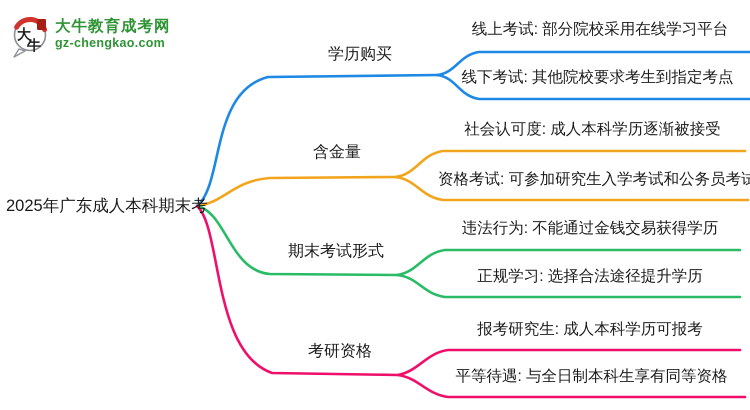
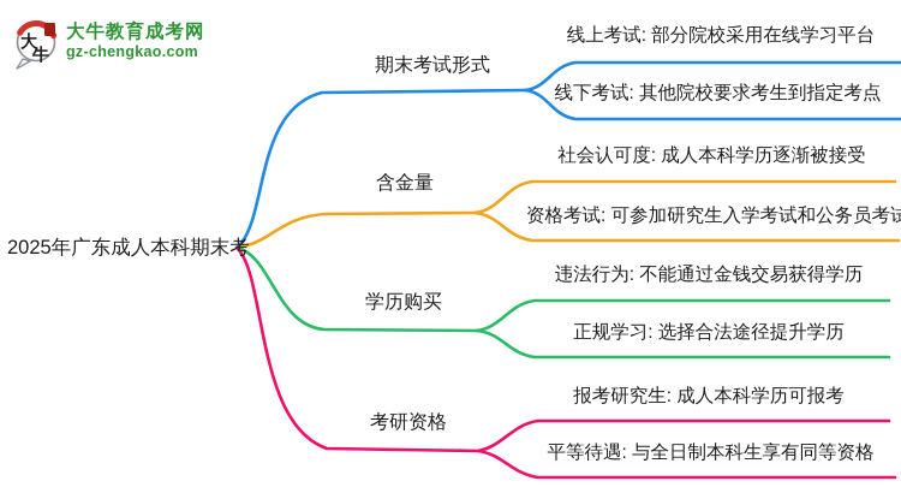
  大
  牛
  大牛教育成考网
  gz-chengkao.com
  2025年广东成人本科期末考
- 学历购买
+ 期末考试形式
  含金量
- 期末考试形式
+ 学历购买
  考研资格
  线上考试: 部分院校采用在线学习平台
  线下考试: 其他院校要求考生到指定考点
  社会认可度: 成人本科学历逐渐被接受
  资格考试: 可参加研究生入学考试和公务员考试
  违法行为: 不能通过金钱交易获得学历
  正规学习: 选择合法途径提升学历
  报考研究生: 成人本科学历可报考
  平等待遇: 与全日制本科生享有同等资格
